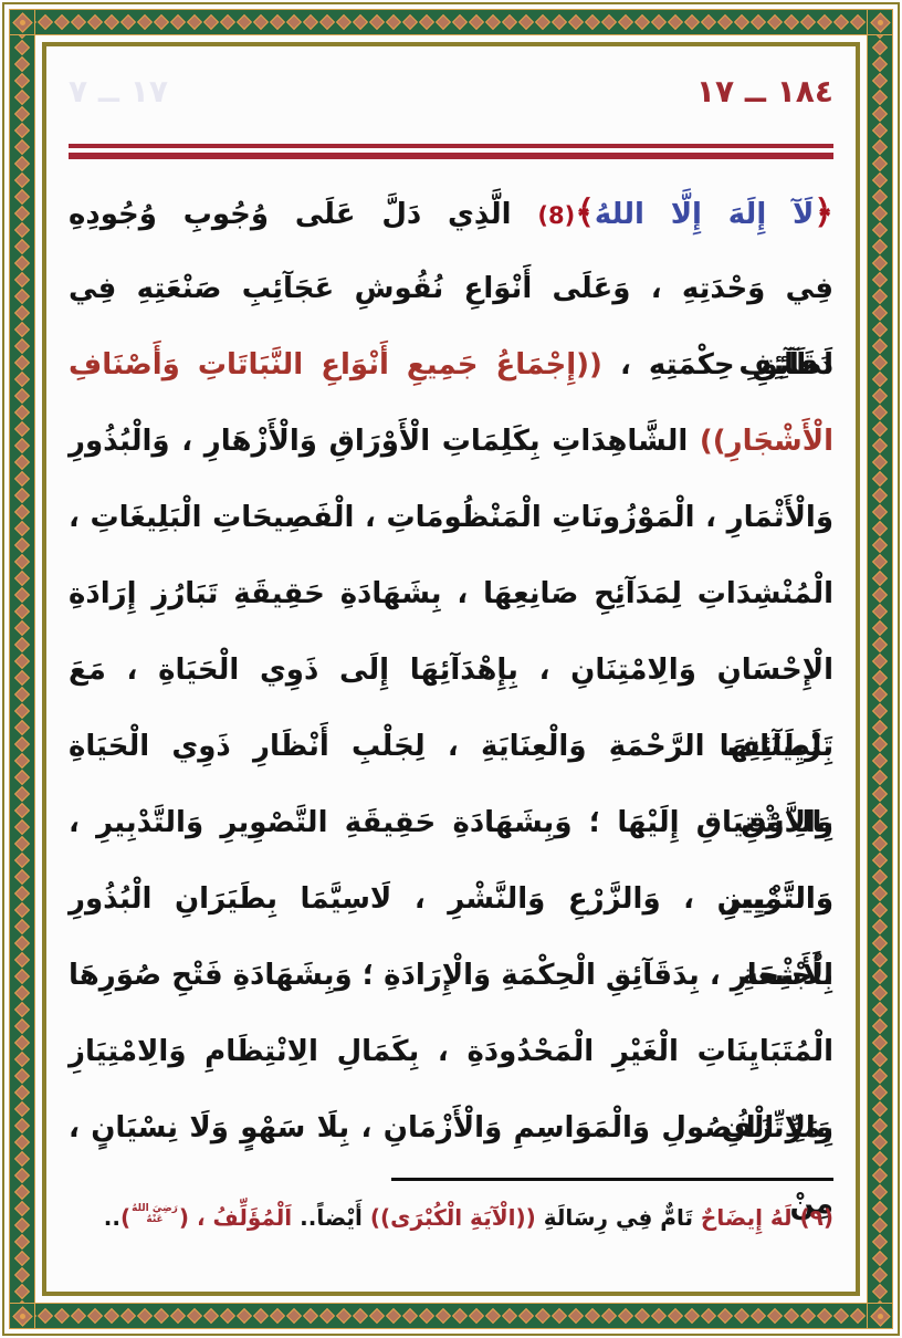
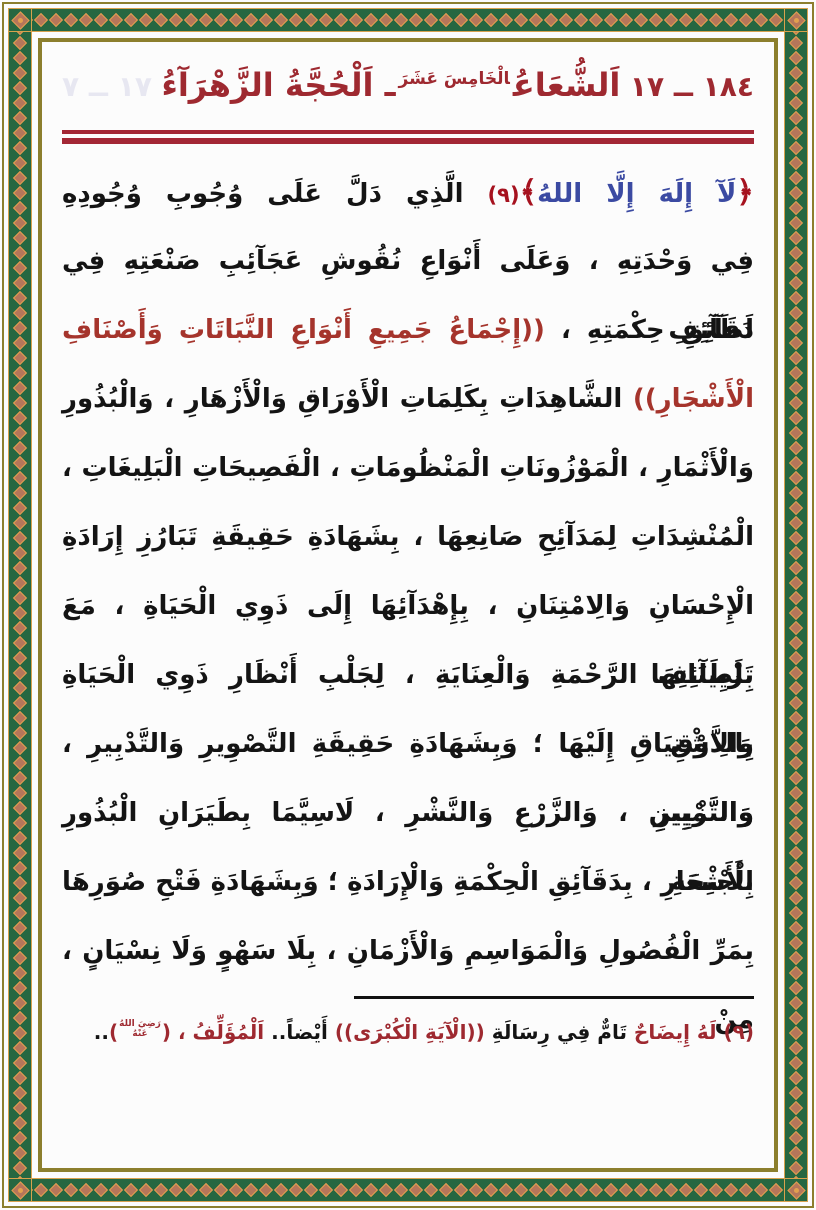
  ١٨٤ ــ ١٧
+ اَلشُّعَاعُالْخَامِسَ عَشَرَـ اَلْحُجَّةُ الزَّهْرَآءُ
- ﴿لَآ إِلَهَ إِلَّا اللهُ﴾(8) الَّذِي دَلَّ عَلَى وُجُوبِ وُجُودِهِ
+ ﴿لَآ إِلَهَ إِلَّا اللهُ﴾(٩) الَّذِي دَلَّ عَلَى وُجُوبِ وُجُودِهِ
  فِي وَحْدَتِهِ ، وَعَلَى أَنْوَاعِ نُقُوشِ عَجَآئِبِ صَنْعَتِهِ فِي لَطَآئِفِ
  دَقَآئِقِ حِكْمَتِهِ ، ((إِجْمَاعُ جَمِيعِ أَنْوَاعِ النَّبَاتَاتِ وَأَصْنَافِ
  الْأَشْجَارِ)) الشَّاهِدَاتِ بِكَلِمَاتِ الْأَوْرَاقِ وَالْأَزْهَارِ ، وَالْبُذُورِ
  وَالْأَثْمَارِ ، الْمَوْزُونَاتِ الْمَنْظُومَاتِ ، الْفَصِيحَاتِ الْبَلِيغَاتِ ،
  الْمُنْشِدَاتِ لِمَدَآئِحِ صَانِعِهَا ، بِشَهَادَةِ حَقِيقَةِ تَبَارُزِ إِرَادَةِ
  الْإِحْسَانِ وَالِامْتِنَانِ ، بِإِهْدَآئِهَا إِلَى ذَوِي الْحَيَاةِ ، مَعَ تَزْيِينَاتِهَا
  بِلَطَآئِفِ الرَّحْمَةِ وَالْعِنَايَةِ ، لِجَلْبِ أَنْظَارِ ذَوِي الْحَيَاةِ بِالذَّوْقِ
  وَالِاشْتِيَاقِ إِلَيْهَا ؛ وَبِشَهَادَةِ حَقِيقَةِ التَّصْوِيرِ وَالتَّدْبِيرِ ، وَالتَّمْيِيزِ
  وَالتَّزْيِينِ ، وَالزَّرْعِ وَالنَّشْرِ ، لَاسِيَّمَا بِطَيَرَانِ الْبُذُورِ بِأَجْنِحَةِ
  الْأَشْعَارِ ، بِدَقَآئِقِ الْحِكْمَةِ وَالْإِرَادَةِ ؛ وَبِشَهَادَةِ فَتْحِ صُوَرِهَا
- الْمُتَبَايِنَاتِ الْغَيْرِ الْمَحْدُودَةِ ، بِكَمَالِ الِانْتِظَامِ وَالِامْتِيَازِ وَالِاتِّزَانِ ،
  بِمَرِّ الْفُصُولِ وَالْمَوَاسِمِ وَالْأَزْمَانِ ، بِلَا سَهْوٍ وَلَا نِسْيَانٍ ، مِنْ
  (٩) لَهُ إِيضَاحٌ تَامٌّ فِي رِسَالَةِ ((الْآيَةِ الْكُبْرَى)) أَيْضاً.. اَلْمُؤَلِّفُ ، (
  رَضِيَ اللهُ
  عَنْهُ
  )..
